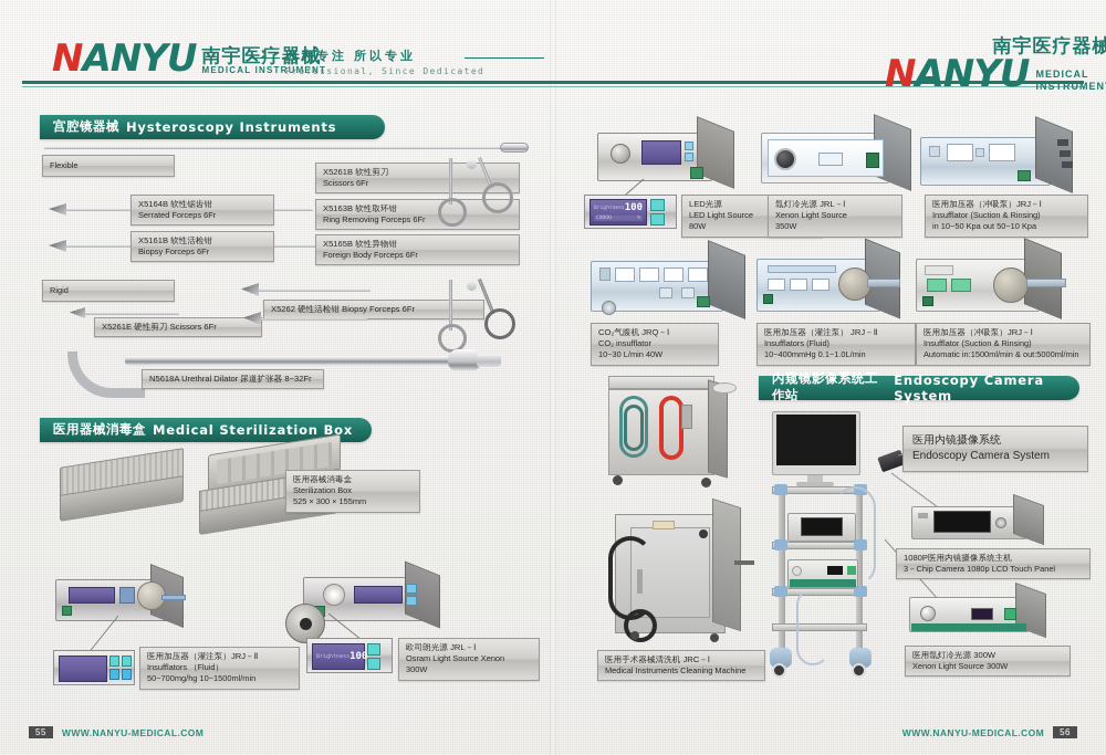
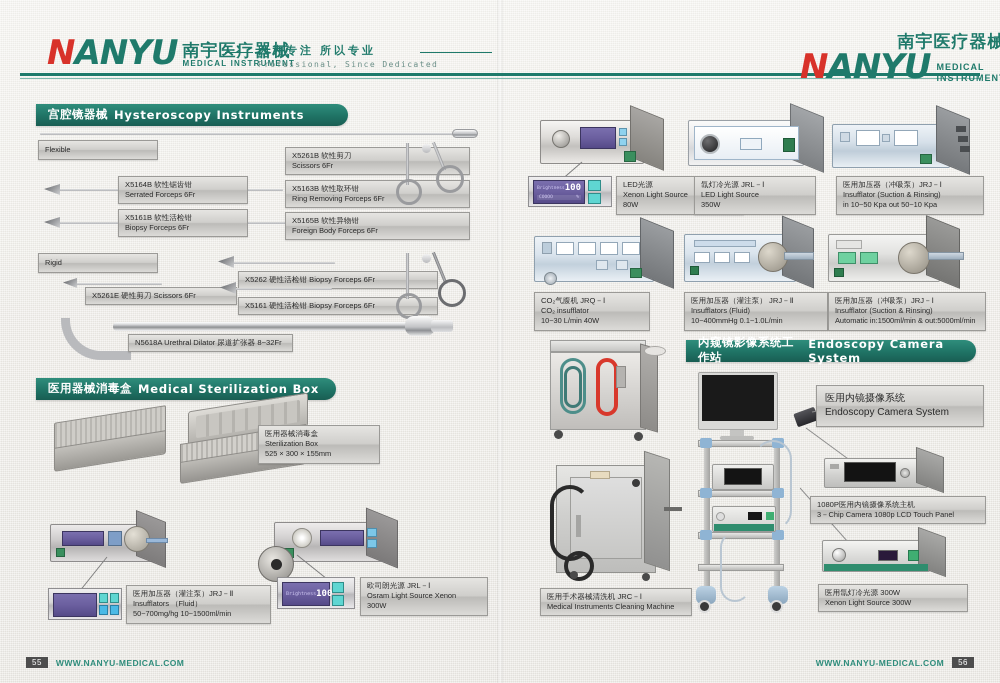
  NANYU
  南宇医疗器械
  MEDICAL INSTRUMENT
  因为专注 所以专业
  Professional, Since Dedicated
  南宇医疗器械
  NANYU
  MEDICAL
  INSTRUMEN
  宫腔镜器械
  Hysteroscopy Instruments
  Flexible
  X5261B 软性剪刀
  Scissors 6Fr
  X5164B 软性锯齿钳
  Serrated Forceps 6Fr
  X5163B 软性取环钳
  Ring Removing Forceps 6Fr
  X5161B 软性活检钳
  Biopsy Forceps 6Fr
  X5165B 软性异物钳
  Foreign Body Forceps 6Fr
  Rigid
  X5262 硬性活检钳 Biopsy Forceps 6Fr
  X5261E 硬性剪刀 Scissors 6Fr
+ X5161 硬性活检钳 Biopsy Forceps 6Fr
  N5618A Urethral Dilator 尿道扩张器 8~32Fr
  医用器械消毒盒
  Medical Sterilization Box
  医用器械消毒盒
  Sterilization Box
  525 × 300 × 155mm
  医用加压器（灌注泵）JRJ－Ⅱ
  Insufflators （Fluid）
  50~700mg/hg 10~1500ml/min
  100
  欧司朗光源 JRL－Ⅰ
  Osram Light Source Xenon
  300W
  100
  LED光源
- LED Light Source
+ Xenon Light Source
  80W
  氙灯冷光源 JRL－Ⅰ
- Xenon Light Source
+ LED Light Source
  350W
  医用加压器（冲吸泵）JRJ－Ⅰ
  Insufflator (Suction & Rinsing)
  in 10~50 Kpa out 50~10 Kpa
  CO₂气腹机 JRQ－Ⅰ
  CO₂ insufflator
  10~30 L/min 40W
  医用加压器（灌注泵） JRJ－Ⅱ
  Insufflators (Fluid)
  10~400mmHg 0.1~1.0L/min
  医用加压器（冲吸泵）JRJ－Ⅰ
  Insufflator (Suction & Rinsing)
  Automatic in:1500ml/min & out:5000ml/min
  医用手术器械清洗机 JRC－Ⅰ
  Medical Instruments Cleaning Machine
  内窥镜影像系统工作站
  Endoscopy Camera System
  医用内镜摄像系统
  Endoscopy Camera System
  1080P医用内镜摄像系统主机
  3－Chip Camera 1080p LCD Touch Panel
  医用氙灯冷光源 300W
  Xenon Light Source 300W
  55
  WWW.NANYU-MEDICAL.COM
  WWW.NANYU-MEDICAL.COM
  56
